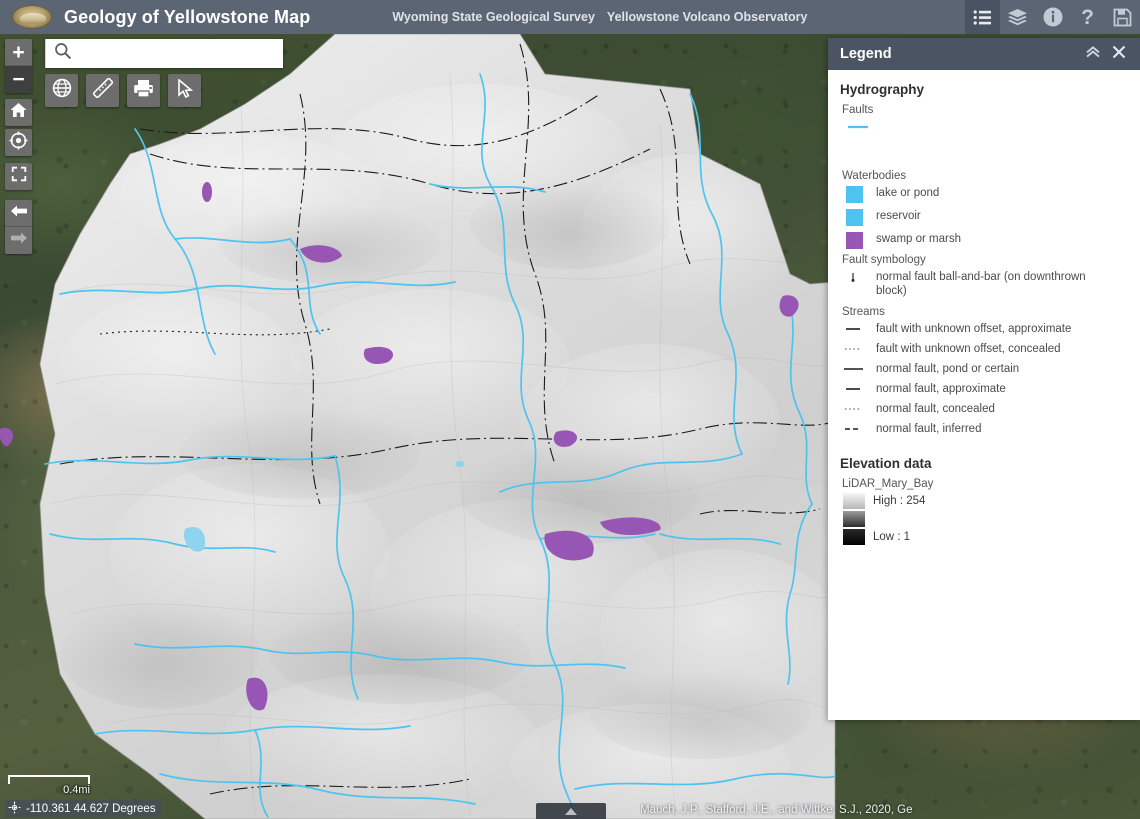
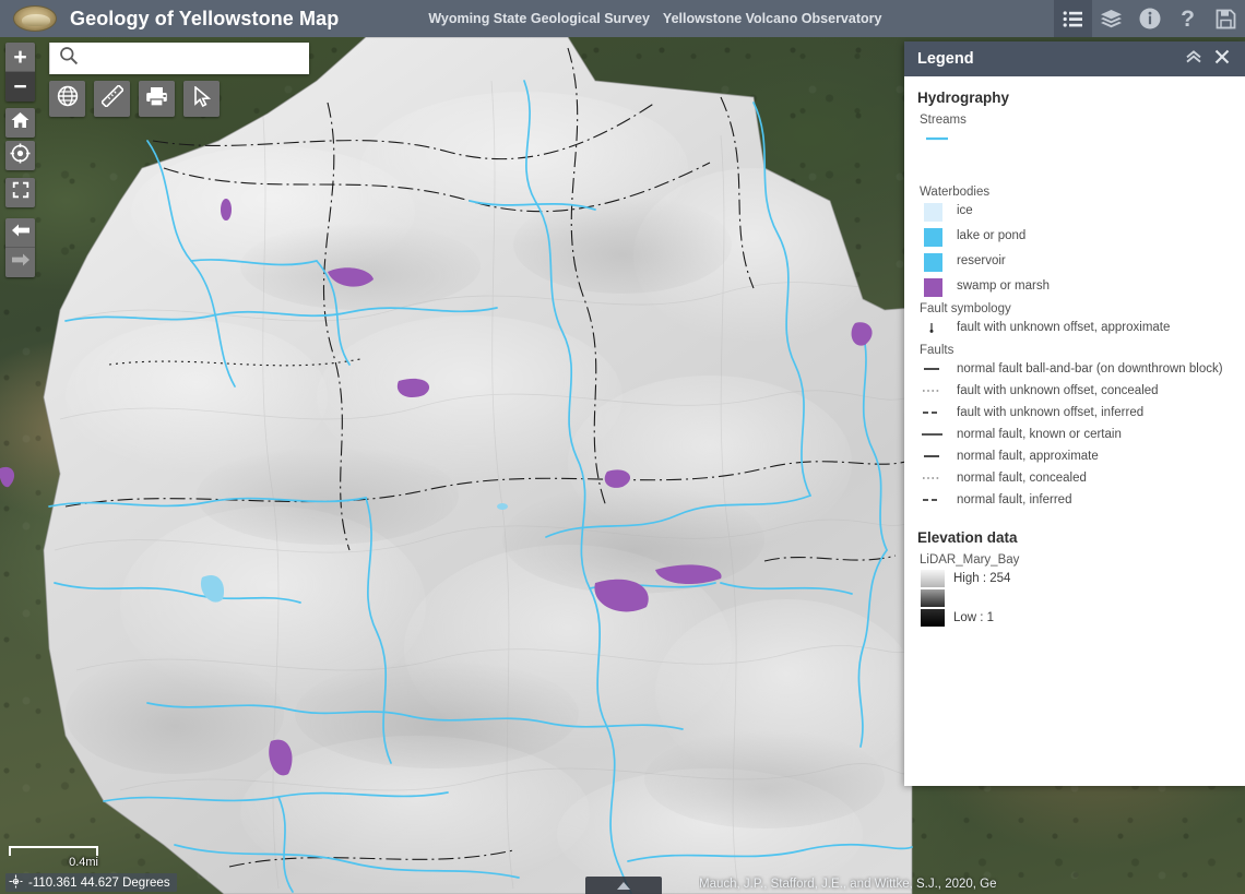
  Geology of Yellowstone Map
  Wyoming State Geological Survey
  Yellowstone Volcano Observatory
  ?
  0.4mi
  -110.361 44.627 Degrees
  Mauch, J.P., Stafford, J.E., and Wittke, S.J., 2020, Ge
  +
  −
  Legend
  Hydrography
- Faults
+ Streams
  Waterbodies
+ ice
  lake or pond
  reservoir
  swamp or marsh
  Fault symbology
- normal fault ball-and-bar (on downthrown block)
+ fault with unknown offset, approximate
- Streams
+ Faults
- fault with unknown offset, approximate
+ normal fault ball-and-bar (on downthrown block)
  fault with unknown offset, concealed
+ fault with unknown offset, inferred
- normal fault, pond or certain
+ normal fault, known or certain
  normal fault, approximate
  normal fault, concealed
  normal fault, inferred
  Elevation data
  LiDAR_Mary_Bay
  High : 254
  Low : 1
